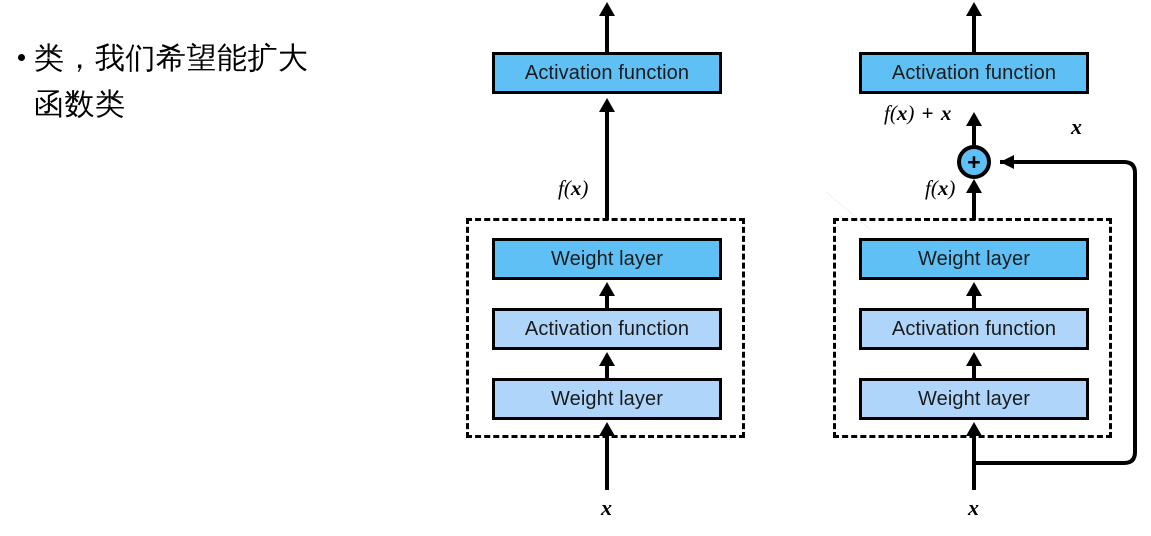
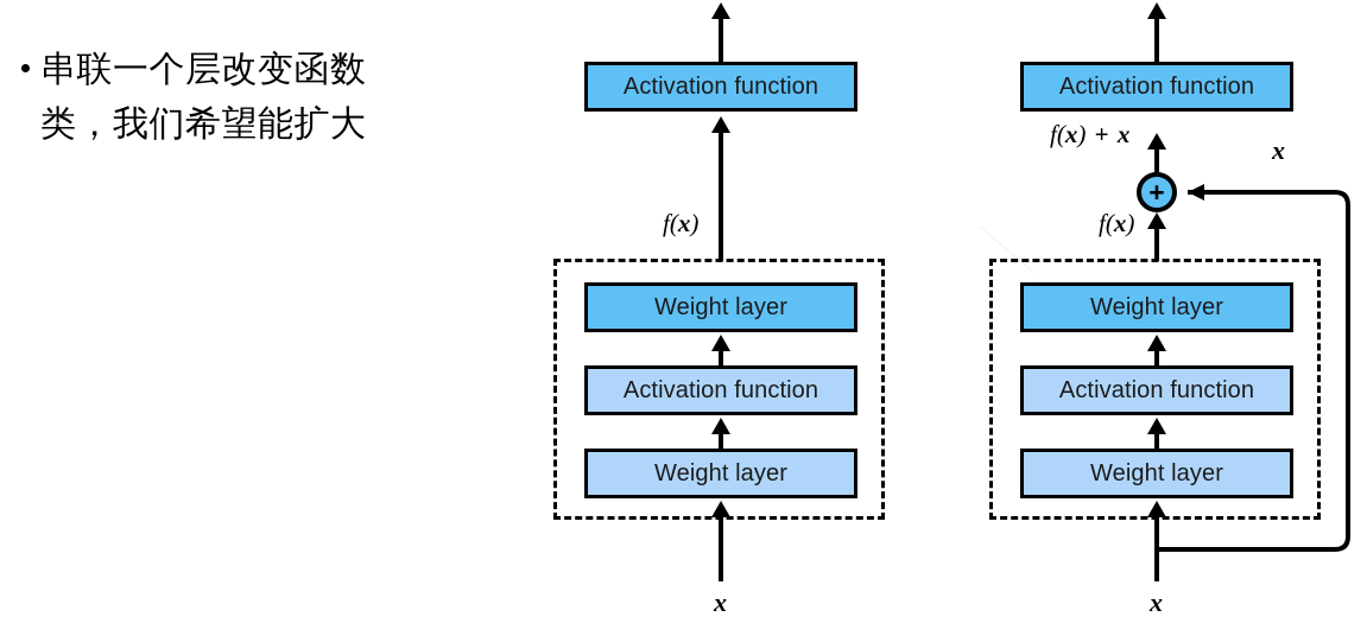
+ 串联一个层改变函数
  类，我们希望能扩大
- 函数类
  Activation function
  f(x)
  Weight layer
  Activation function
  Weight layer
  x
  Activation function
  f(x) + x
  +
  f(x)
  x
  Weight layer
  Activation function
  Weight layer
  x
